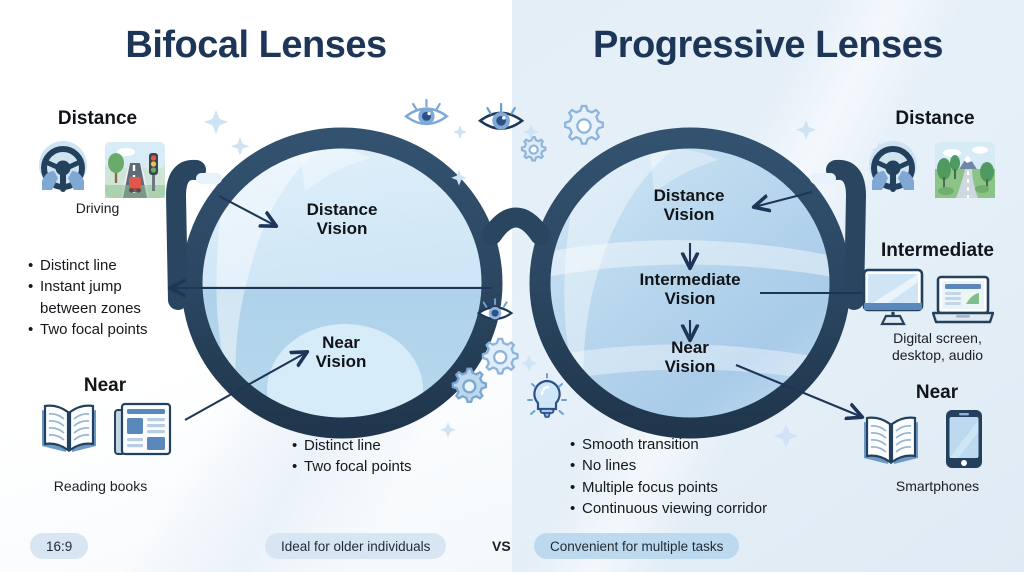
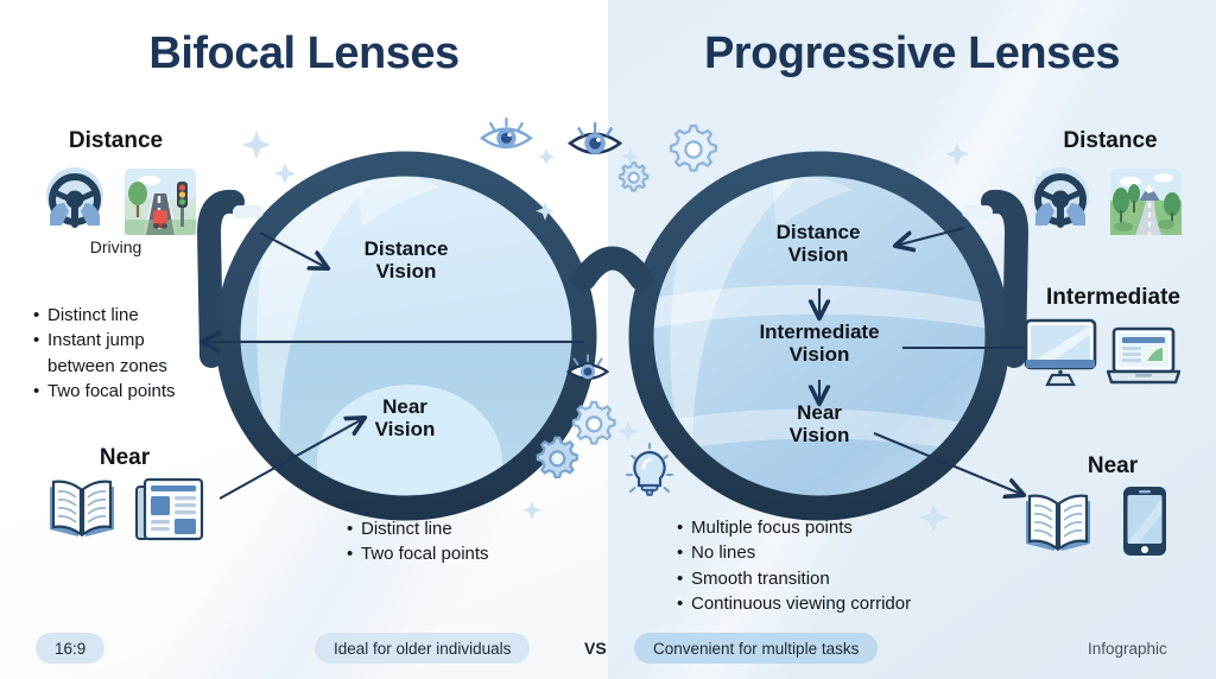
  Bifocal Lenses
  Progressive Lenses
  Distance
  Vision
  Near
  Vision
  Distance
  Vision
  Intermediate
  Vision
  Near
  Vision
  Distance
  Driving
  • Distinct line
  • Instant jump
  between zones
  • Two focal points
  Near
- Reading books
  • Distinct line
  • Two focal points
- • Smooth transition
+ • Multiple focus points
  • No lines
- • Multiple focus points
+ • Smooth transition
  • Continuous viewing corridor
  Distance
  Intermediate
- Digital screen,
- desktop, audio
  Near
- Smartphones
  16:9
  Ideal for older individuals
  VS
  Convenient for multiple tasks
+ Infographic
